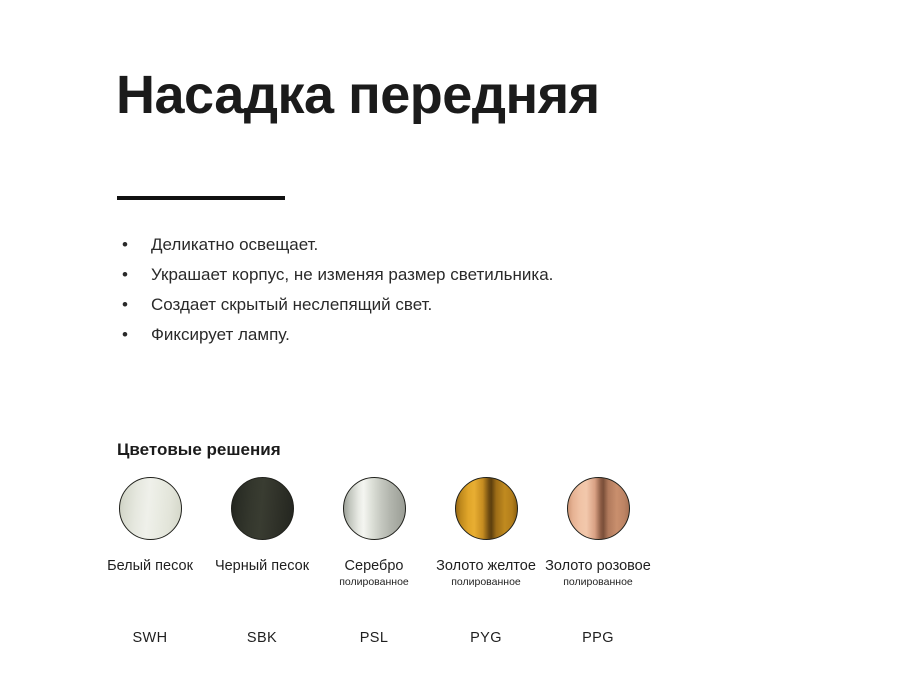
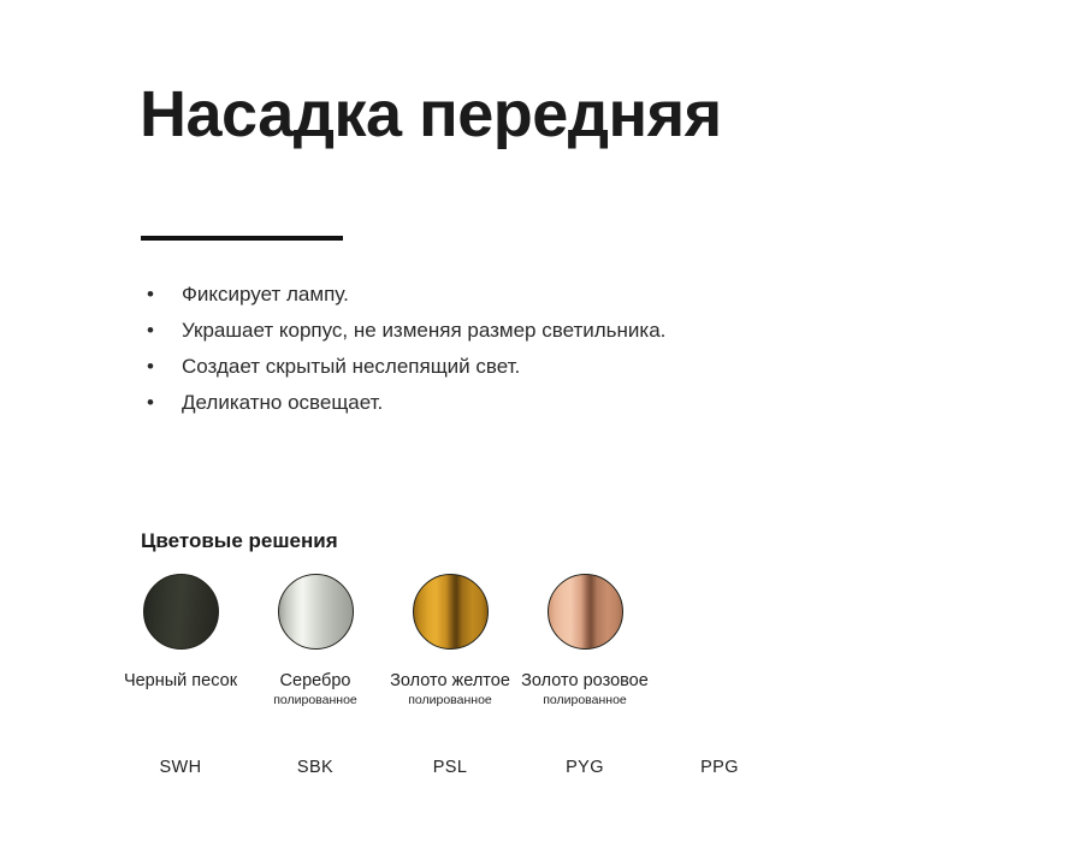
  Насадка передняя
  •
- Деликатно освещает.
+ Фиксирует лампу.
  •
  Украшает корпус, не изменяя размер светильника.
  •
  Создает скрытый неслепящий свет.
  •
- Фиксирует лампу.
+ Деликатно освещает.
  Цветовые решения
- Белый песок
  Черный песок
  Серебро
  полированное
  Золото желтое
  полированное
  Золото розовое
  полированное
  SWH
  SBK
  PSL
  PYG
  PPG
